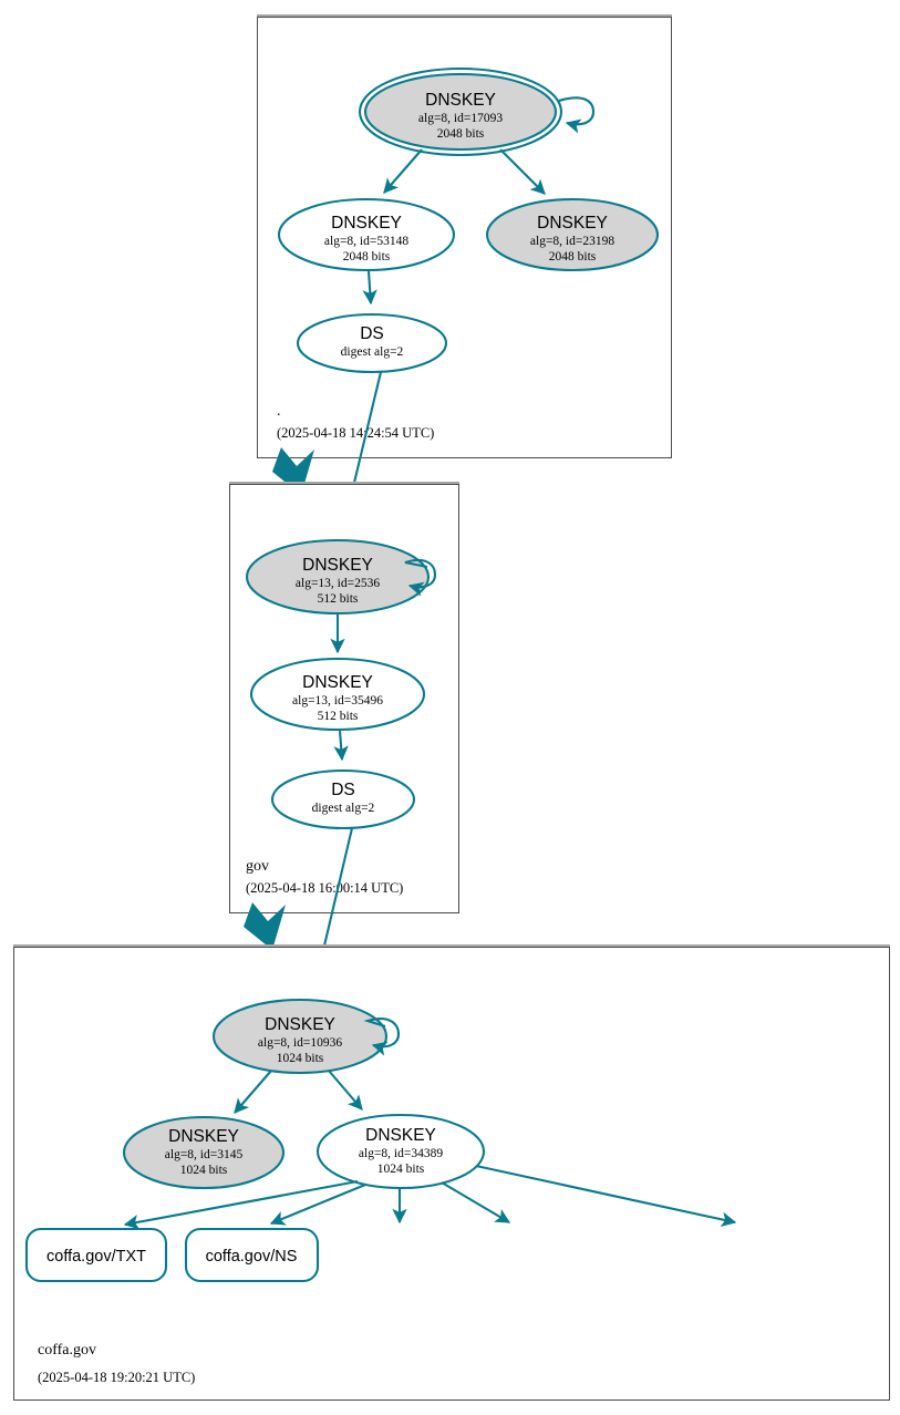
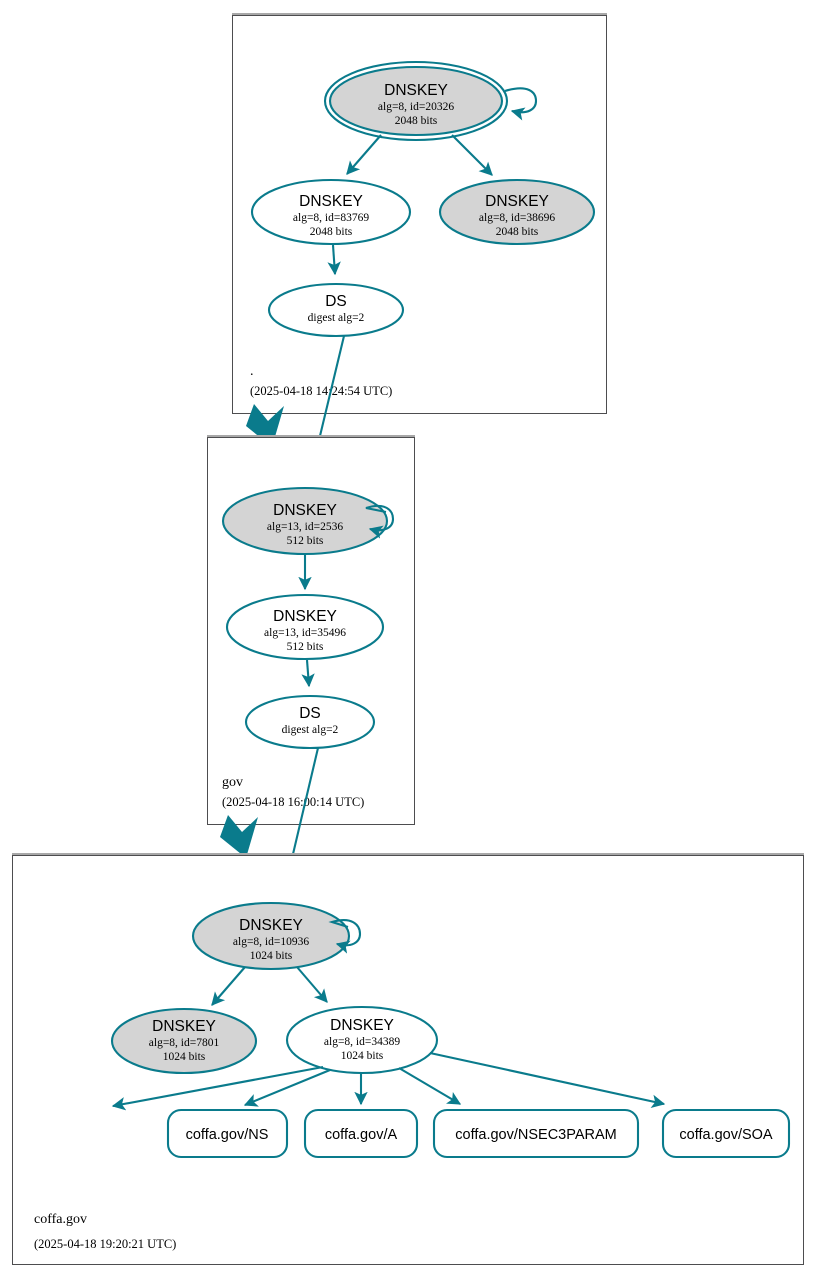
  DNSKEY
- alg=8, id=17093
+ alg=8, id=20326
  2048 bits
  DNSKEY
- alg=8, id=53148
+ alg=8, id=83769
  2048 bits
  DNSKEY
- alg=8, id=23198
+ alg=8, id=38696
  2048 bits
  DS
  digest alg=2
  .
  (2025-04-18 1424:54 UTC)
  DNSKEY
  alg=13, id=2536
  512 bits
  DNSKEY
  alg=13, id=35496
  512 bits
  DS
  digest alg=2
  gov
  (2025-04-18 16:00:14 UTC)
  DNSKEY
  alg=8, id=10936
  1024 bits
  DNSKEY
- alg=8, id=3145
+ alg=8, id=7801
  1024 bits
  DNSKEY
  alg=8, id=34389
  1024 bits
- coffa.gov/TXT
  coffa.gov/NS
+ coffa.gov/A
+ coffa.gov/NSEC3PARAM
+ coffa.gov/SOA
  coffa.gov
  (2025-04-18 19:20:21 UTC)
